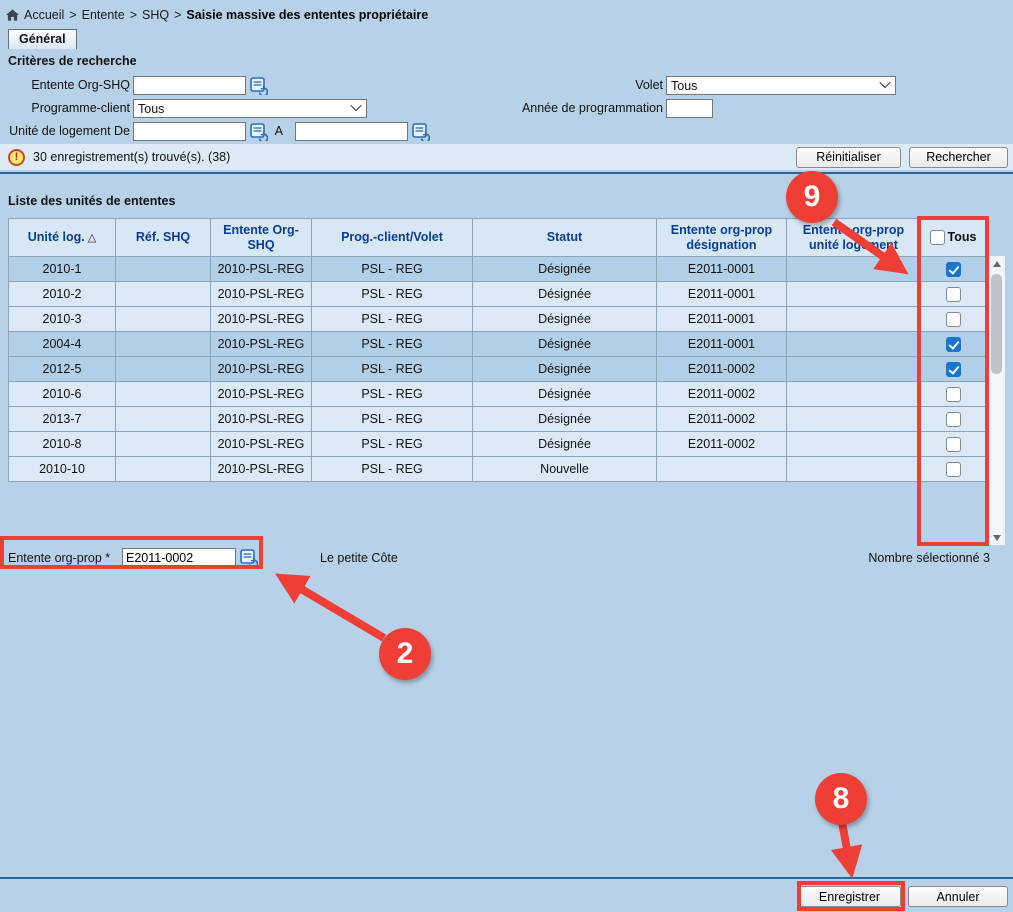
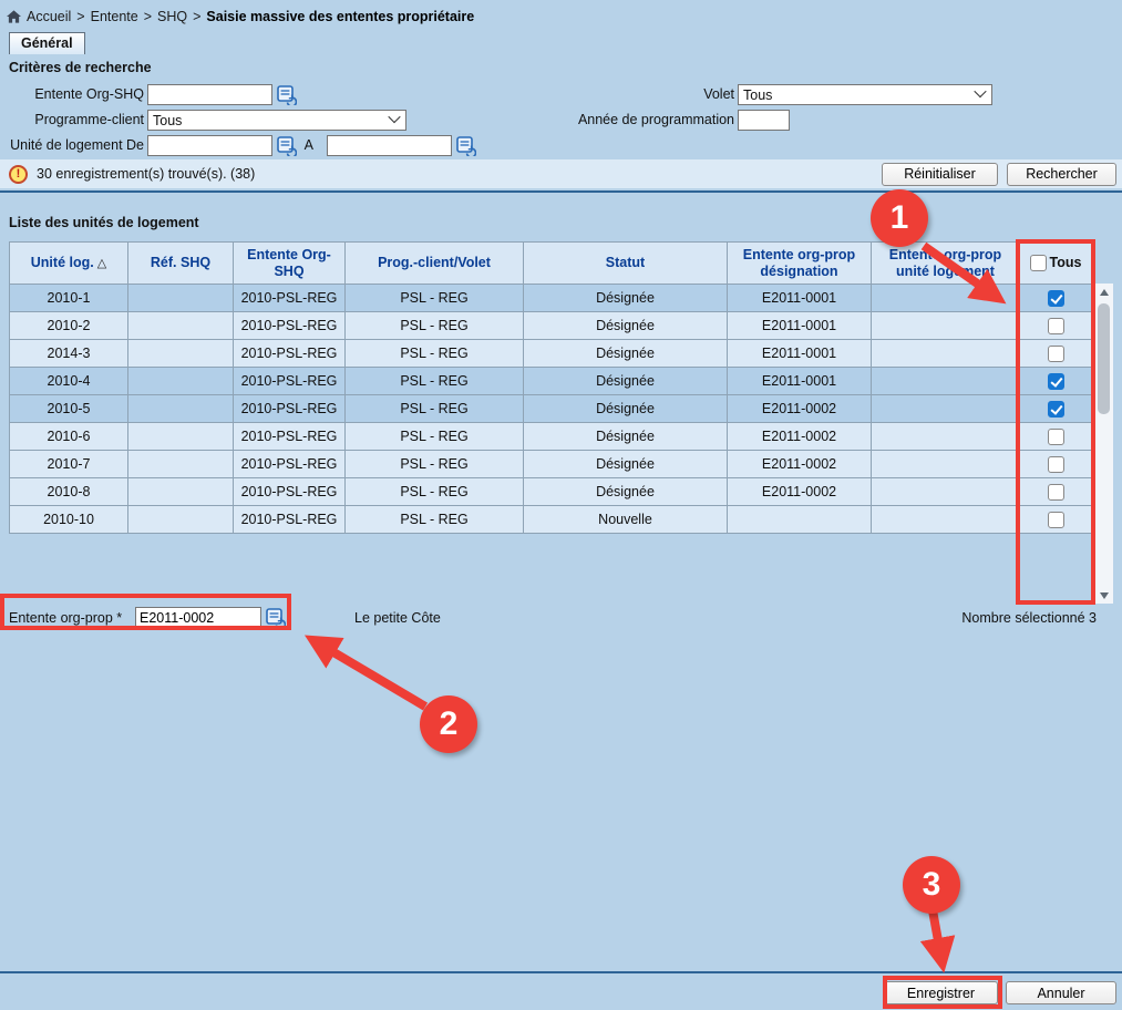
  Accueil
  >
  Entente
  >
  SHQ
  >
  Saisie massive des ententes propriétaire
  Général
  Critères de recherche
  Entente Org-SHQ
  Volet
  Tous
  Programme-client
  Tous
  Année de programmation
  Unité de logement De
  A
  !
  30 enregistrement(s) trouvé(s). (38)
  Réinitialiser
  Rechercher
- Liste des unités de ententes
+ Liste des unités de logement
  Unité log. △	Réf. SHQ	Entente Org-SHQ	Prog.-client/Volet	Statut	Entente org-prop désignation	Enten org-prop unité logment	Tous
  2010-1		2010-PSL-REG	PSL - REG	Désignée	E2011-0001
  2010-2		2010-PSL-REG	PSL - REG	Désignée	E2011-0001
- 2010-3		2010-PSL-REG	PSL - REG	Désignée	E2011-0001
+ 2014-3		2010-PSL-REG	PSL - REG	Désignée	E2011-0001
- 2004-4		2010-PSL-REG	PSL - REG	Désignée	E2011-0001
+ 2010-4		2010-PSL-REG	PSL - REG	Désignée	E2011-0001
- 2012-5		2010-PSL-REG	PSL - REG	Désignée	E2011-0002
+ 2010-5		2010-PSL-REG	PSL - REG	Désignée	E2011-0002
  2010-6		2010-PSL-REG	PSL - REG	Désignée	E2011-0002
- 2013-7		2010-PSL-REG	PSL - REG	Désignée	E2011-0002
+ 2010-7		2010-PSL-REG	PSL - REG	Désignée	E2011-0002
  2010-8		2010-PSL-REG	PSL - REG	Désignée	E2011-0002
  2010-10		2010-PSL-REG	PSL - REG	Nouvelle
  Entente org-prop *
  E2011-0002
  Le petite Côte
  Nombre sélectionné 3
  Enregistrer
  Annuler
- 9
+ 1
  2
- 8
+ 3
